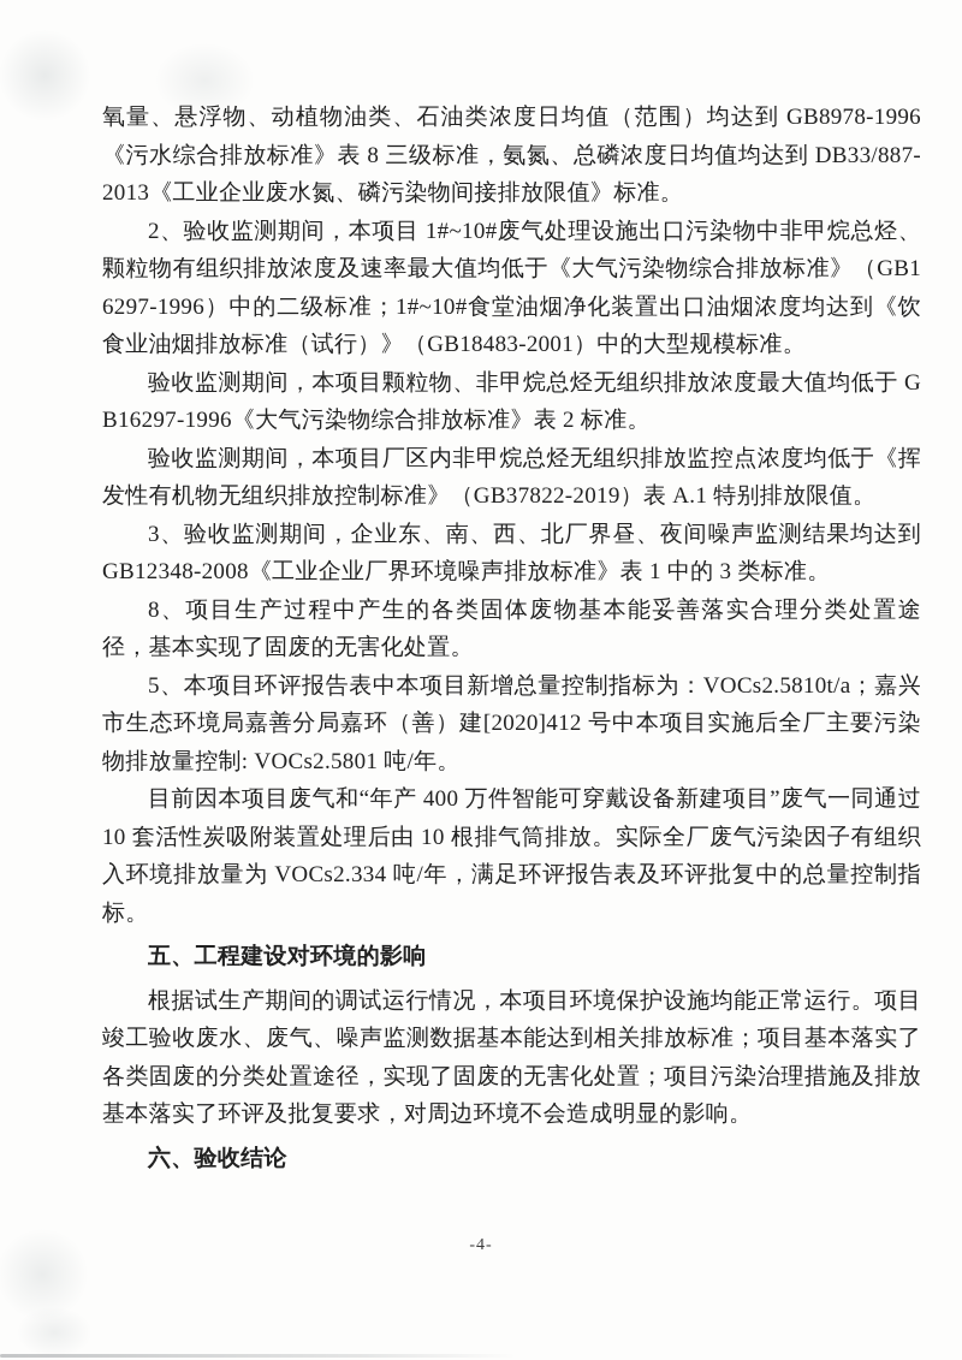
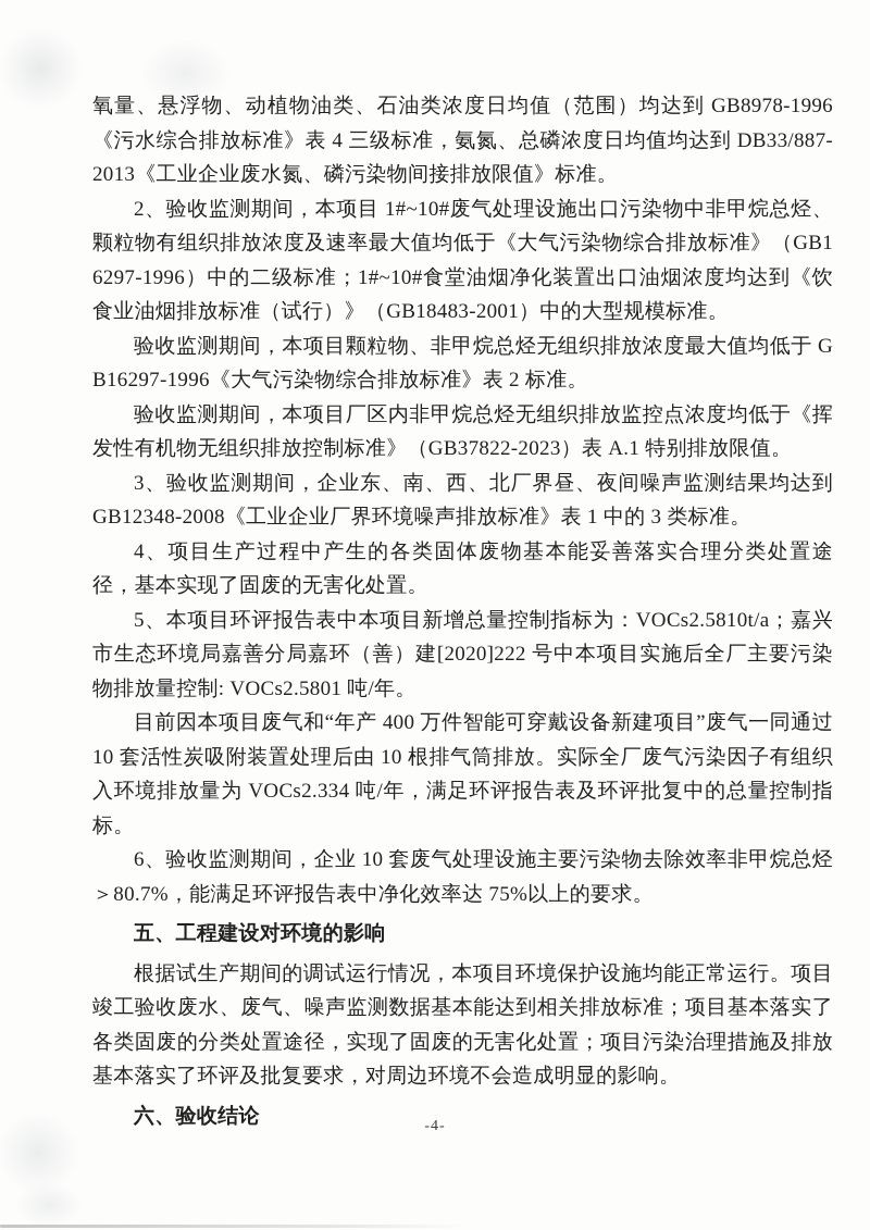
- 氧量、悬浮物、动植物油类、石油类浓度日均值（范围）均达到 GB8978-1996《污水综合排放标准》表 8 三级标准，氨氮、总磷浓度日均值均达到 DB33/887-2013《工业企业废水氮、磷污染物间接排放限值》标准。
+ 氧量、悬浮物、动植物油类、石油类浓度日均值（范围）均达到 GB8978-1996《污水综合排放标准》表 4 三级标准，氨氮、总磷浓度日均值均达到 DB33/887-2013《工业企业废水氮、磷污染物间接排放限值》标准。
  2、验收监测期间，本项目 1#~10#废气处理设施出口污染物中非甲烷总烃、颗粒物有组织排放浓度及速率最大值均低于《大气污染物综合排放标准》（GB16297-1996）中的二级标准；1#~10#食堂油烟净化装置出口油烟浓度均达到《饮食业油烟排放标准（试行）》（GB18483-2001）中的大型规模标准。
  验收监测期间，本项目颗粒物、非甲烷总烃无组织排放浓度最大值均低于 GB16297-1996《大气污染物综合排放标准》表 2 标准。
- 验收监测期间，本项目厂区内非甲烷总烃无组织排放监控点浓度均低于《挥发性有机物无组织排放控制标准》（GB37822-2019）表 A.1 特别排放限值。
+ 验收监测期间，本项目厂区内非甲烷总烃无组织排放监控点浓度均低于《挥发性有机物无组织排放控制标准》（GB37822-2023）表 A.1 特别排放限值。
  3、验收监测期间，企业东、南、西、北厂界昼、夜间噪声监测结果均达到 GB12348-2008《工业企业厂界环境噪声排放标准》表 1 中的 3 类标准。
- 8、项目生产过程中产生的各类固体废物基本能妥善落实合理分类处置途径，基本实现了固废的无害化处置。
+ 4、项目生产过程中产生的各类固体废物基本能妥善落实合理分类处置途径，基本实现了固废的无害化处置。
- 5、本项目环评报告表中本项目新增总量控制指标为：VOCs2.5810t/a；嘉兴市生态环境局嘉善分局嘉环（善）建[2020]412 号中本项目实施后全厂主要污染物排放量控制: VOCs2.5801 吨/年。
+ 5、本项目环评报告表中本项目新增总量控制指标为：VOCs2.5810t/a；嘉兴市生态环境局嘉善分局嘉环（善）建[2020]222 号中本项目实施后全厂主要污染物排放量控制: VOCs2.5801 吨/年。
  目前因本项目废气和“年产 400 万件智能可穿戴设备新建项目”废气一同通过 10 套活性炭吸附装置处理后由 10 根排气筒排放。实际全厂废气污染因子有组织入环境排放量为 VOCs2.334 吨/年，满足环评报告表及环评批复中的总量控制指标。
+ 6、验收监测期间，企业 10 套废气处理设施主要污染物去除效率非甲烷总烃＞80.7%，能满足环评报告表中净化效率达 75%以上的要求。
  五、工程建设对环境的影响
  根据试生产期间的调试运行情况，本项目环境保护设施均能正常运行。项目竣工验收废水、废气、噪声监测数据基本能达到相关排放标准；项目基本落实了各类固废的分类处置途径，实现了固废的无害化处置；项目污染治理措施及排放基本落实了环评及批复要求，对周边环境不会造成明显的影响。
  六、验收结论
  -4-
